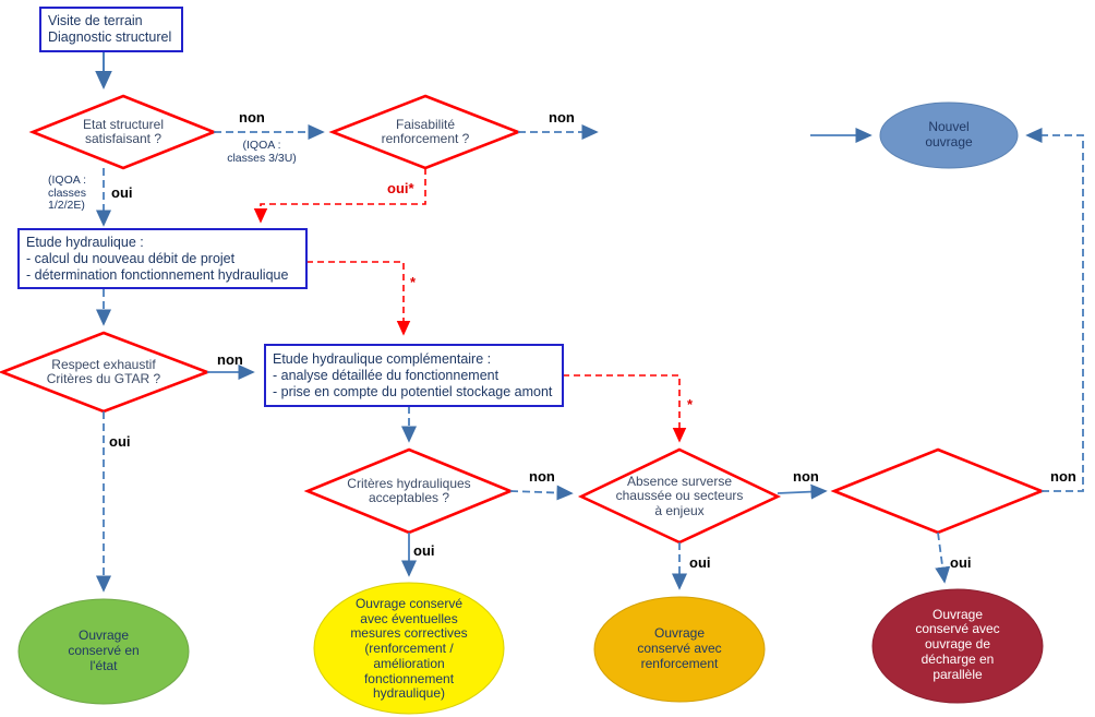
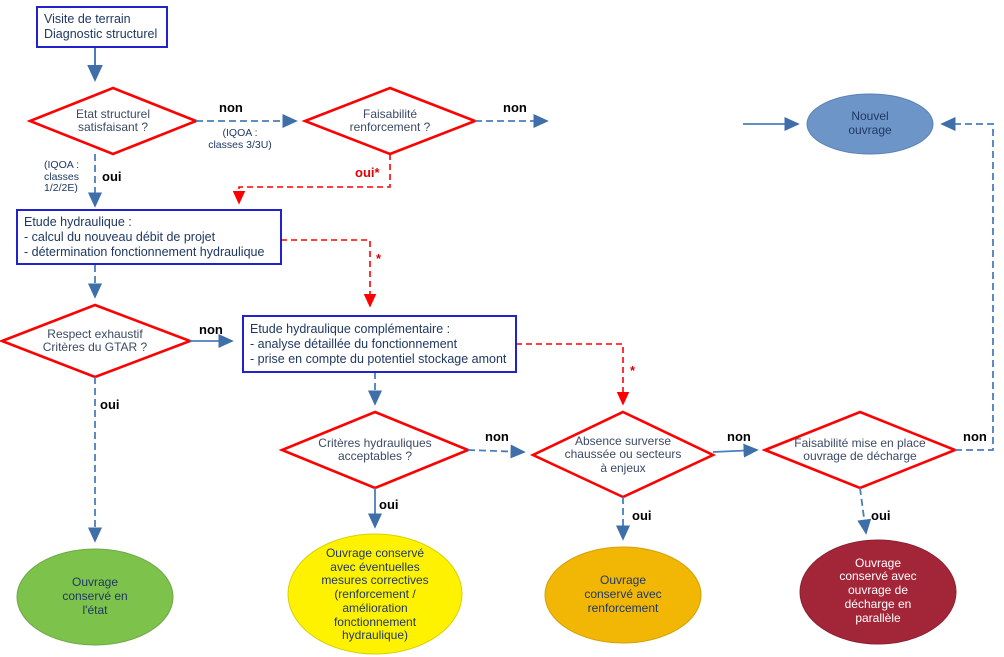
  Visite de terrain
  Diagnostic structurel
  Etude hydraulique :
  - calcul du nouveau débit de projet
  - détermination fonctionnement hydraulique
  Etude hydraulique complémentaire :
  - analyse détaillée du fonctionnement
  - prise en compte du potentiel stockage amont
  Etat structurel
  satisfaisant ?
  Faisabilité
  renforcement ?
  Respect exhaustif
  Critères du GTAR ?
  Critères hydrauliques
  acceptables ?
  Absence surverse
  chaussée ou secteurs
  à enjeux
+ Faisabilité mise en place
+ ouvrage de décharge
  Nouvel
  ouvrage
  Ouvrage
  conservé en
  l'état
  Ouvrage conservé
  avec éventuelles
  mesures correctives
  (renforcement /
  amélioration
  fonctionnement
  hydraulique)
  Ouvrage
  conservé avec
  renforcement
  Ouvrage
  conservé avec
  ouvrage de
  décharge en
  parallèle
  non
  (IQOA :
  classes 3/3U)
  oui
  (IQOA :
  classes
  1/2/2E)
  non
  oui*
  non
  oui
  non
  oui
  non
  oui
  non
  oui
  *
  *
